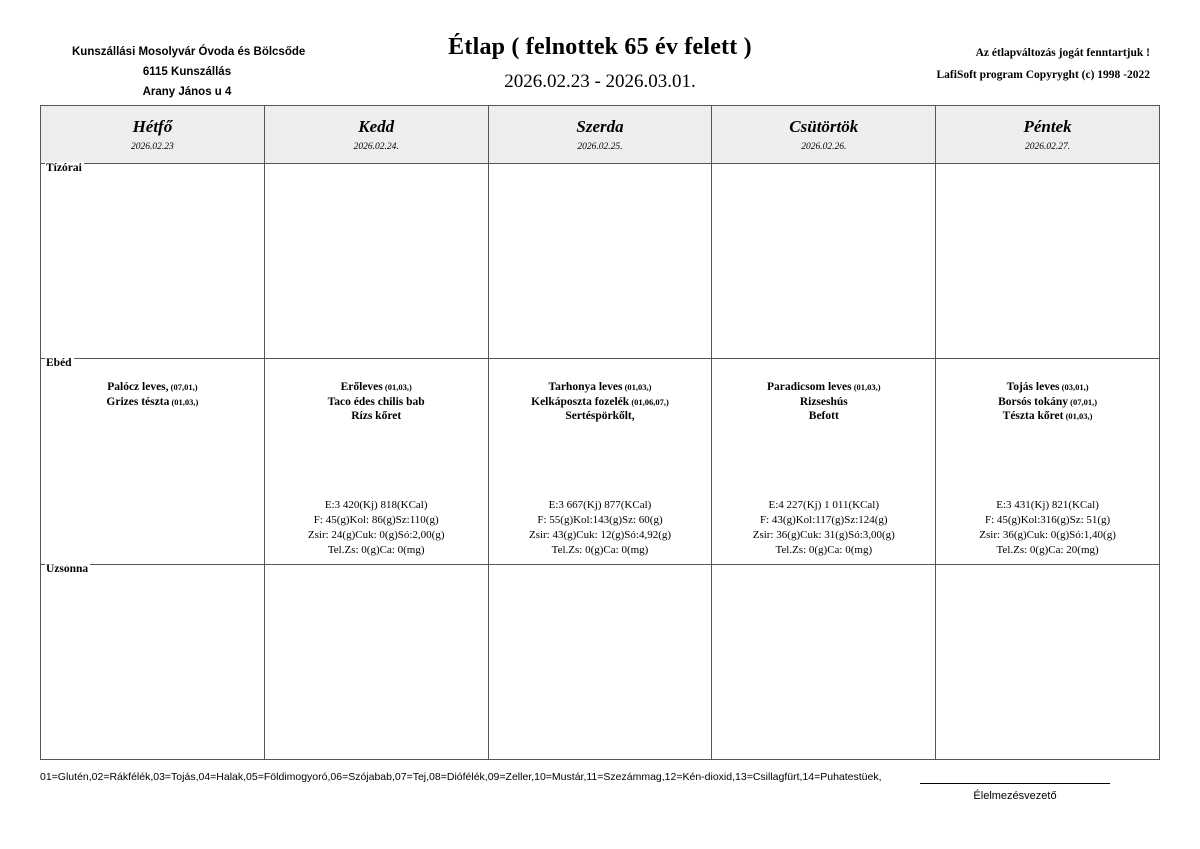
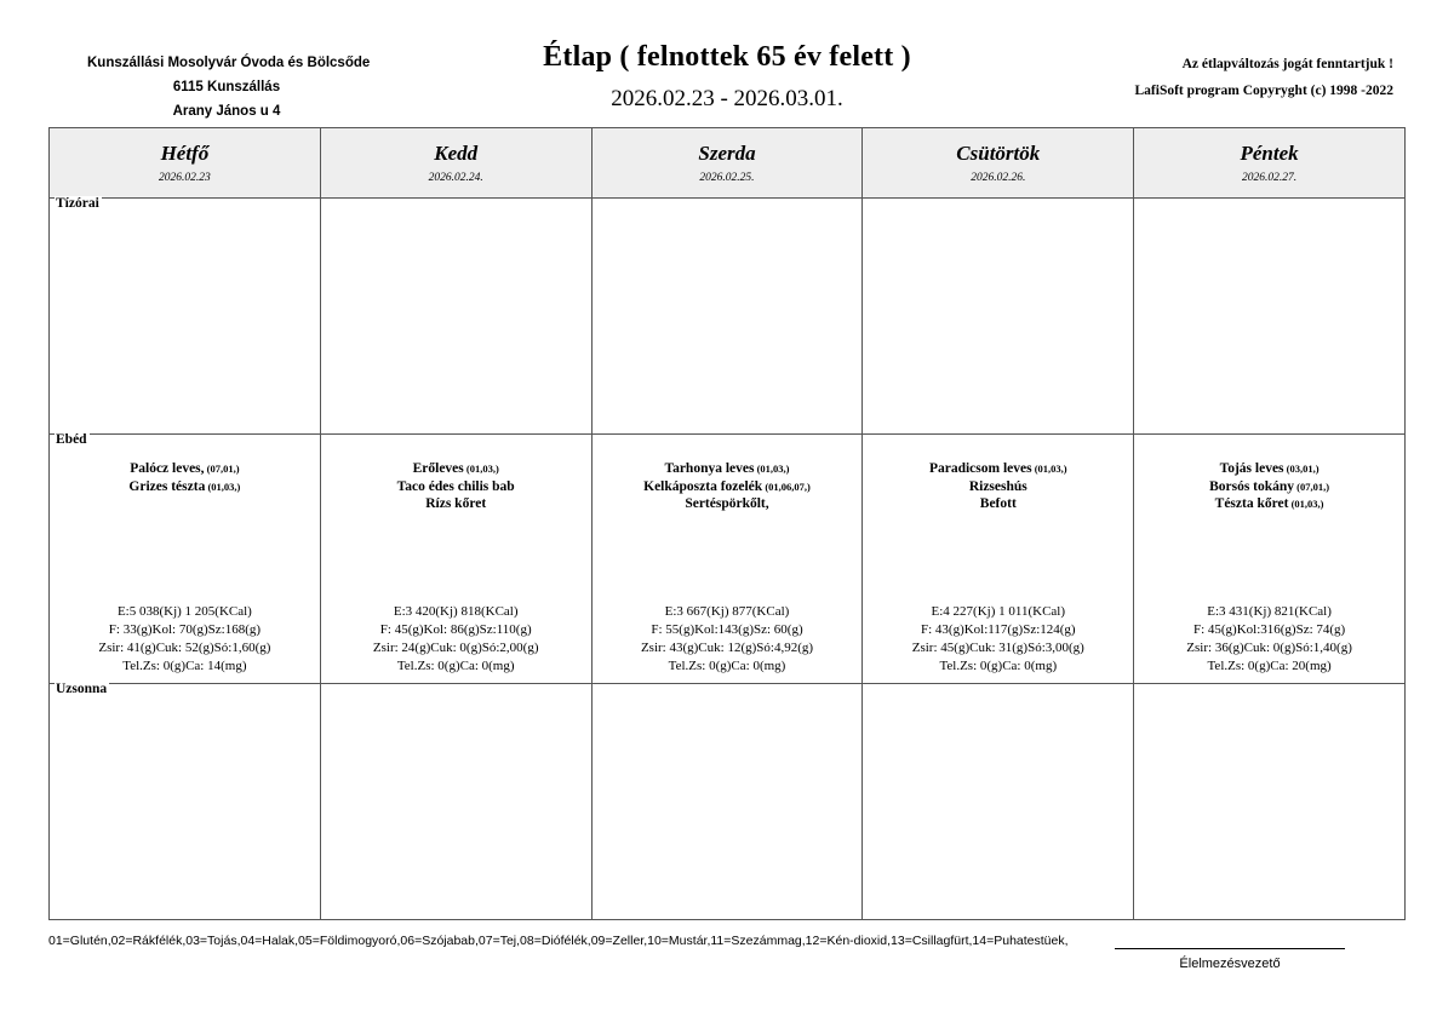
  Kunszállási Mosolyvár Óvoda és Bölcsőde
  6115 Kunszállás
  Arany János u 4
  Étlap ( felnottek 65 év felett )
  2026.02.23 - 2026.03.01.
  Az étlapváltozás jogát fenntartjuk !
  LafiSoft program Copyryght (c) 1998 -2022
  Hétfő
  2026.02.23
  Kedd
  2026.02.24.
  Szerda
  2026.02.25.
  Csütörtök
  2026.02.26.
  Péntek
  2026.02.27.
  Tízórai
  Ebéd
  Palócz leves, (07,01,)
  Grizes tészta (01,03,)
+ E:5 038(Kj) 1 205(KCal)
+ F: 33(g)Kol: 70(g)Sz:168(g)
+ Zsir: 41(g)Cuk: 52(g)Só:1,60(g)
+ Tel.Zs: 0(g)Ca: 14(mg)
  Erőleves (01,03,)
  Taco édes chilis bab
  Rízs kőret
  E:3 420(Kj) 818(KCal)
  F: 45(g)Kol: 86(g)Sz:110(g)
  Zsir: 24(g)Cuk: 0(g)Só:2,00(g)
  Tel.Zs: 0(g)Ca: 0(mg)
  Tarhonya leves (01,03,)
  Kelkáposzta fozelék (01,06,07,)
  Sertéspörkőlt,
  E:3 667(Kj) 877(KCal)
  F: 55(g)Kol:143(g)Sz: 60(g)
  Zsir: 43(g)Cuk: 12(g)Só:4,92(g)
  Tel.Zs: 0(g)Ca: 0(mg)
  Paradicsom leves (01,03,)
  Rizseshús
  Befott
  E:4 227(Kj) 1 011(KCal)
  F: 43(g)Kol:117(g)Sz:124(g)
- Zsir: 36(g)Cuk: 31(g)Só:3,00(g)
+ Zsir: 45(g)Cuk: 31(g)Só:3,00(g)
  Tel.Zs: 0(g)Ca: 0(mg)
  Tojás leves (03,01,)
  Borsós tokány (07,01,)
  Tészta kőret (01,03,)
  E:3 431(Kj) 821(KCal)
- F: 45(g)Kol:316(g)Sz: 51(g)
+ F: 45(g)Kol:316(g)Sz: 74(g)
  Zsir: 36(g)Cuk: 0(g)Só:1,40(g)
  Tel.Zs: 0(g)Ca: 20(mg)
  Uzsonna
  01=Glutén,02=Rákfélék,03=Tojás,04=Halak,05=Földimogyoró,06=Szójabab,07=Tej,08=Diófélék,09=Zeller,10=Mustár,11=Szezámmag,12=Kén-dioxid,13=Csillagfürt,14=Puhatestüek,
  Élelmezésvezető
